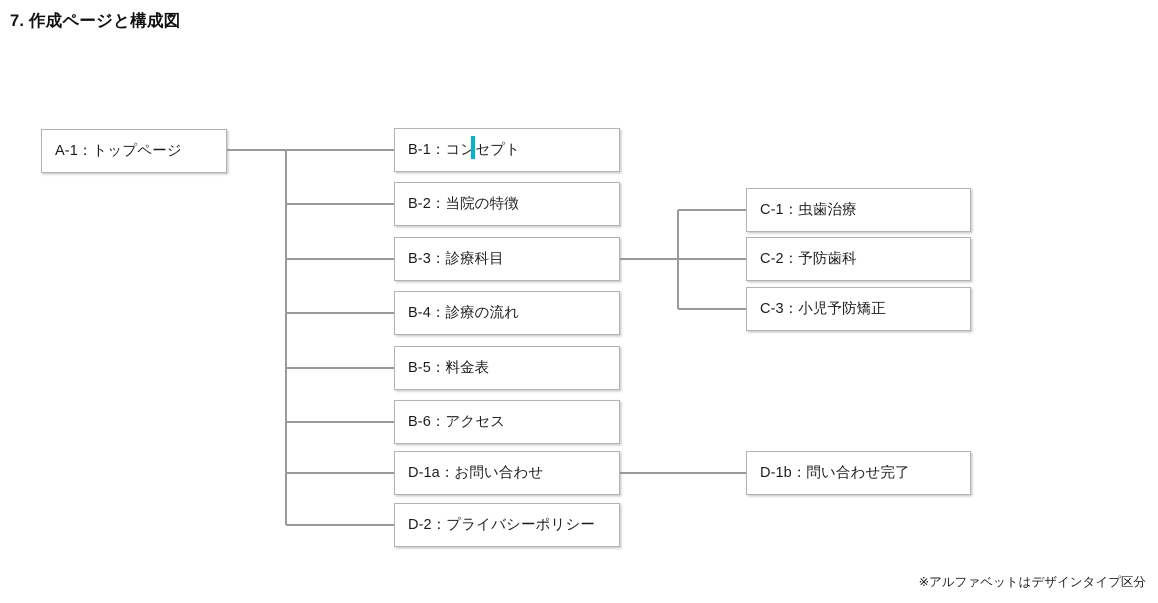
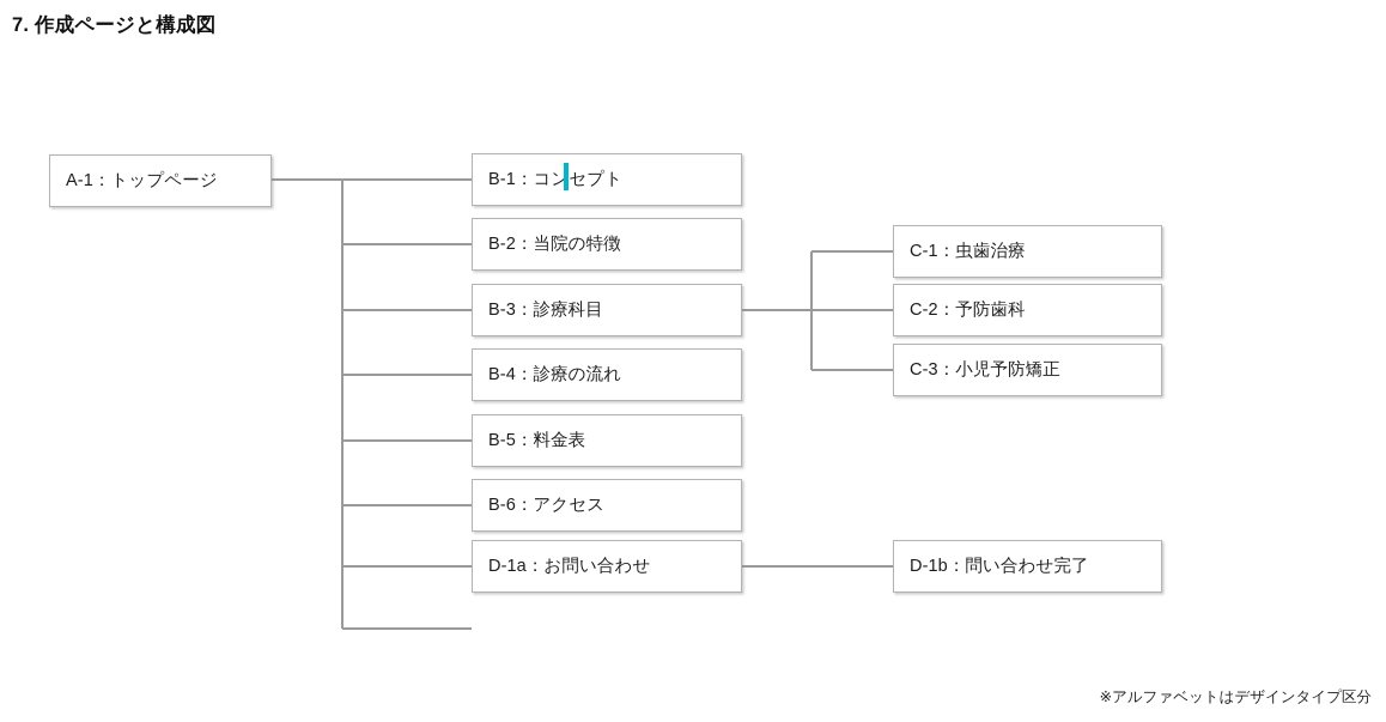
  7. 作成ページと構成図
  A-1：トップページ
  B-1：コンセプト
  B-2：当院の特徴
  B-3：診療科目
  B-4：診療の流れ
  B-5：料金表
  B-6：アクセス
  D-1a：お問い合わせ
- D-2：プライバシーポリシー
  C-1：虫歯治療
  C-2：予防歯科
  C-3：小児予防矯正
  D-1b：問い合わせ完了
  ※アルファベットはデザインタイプ区分
